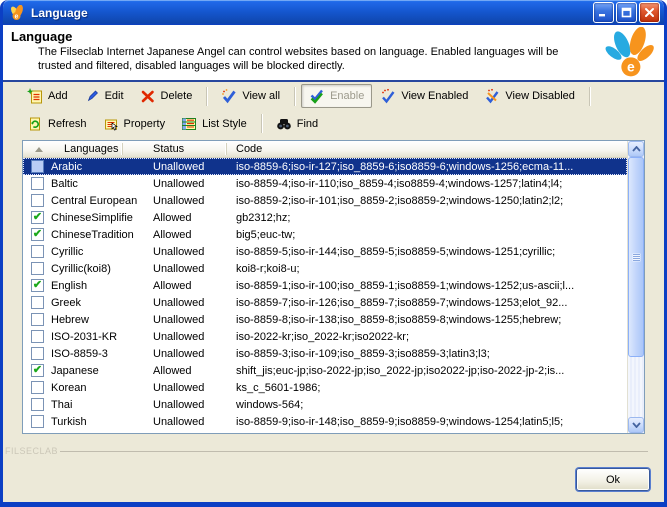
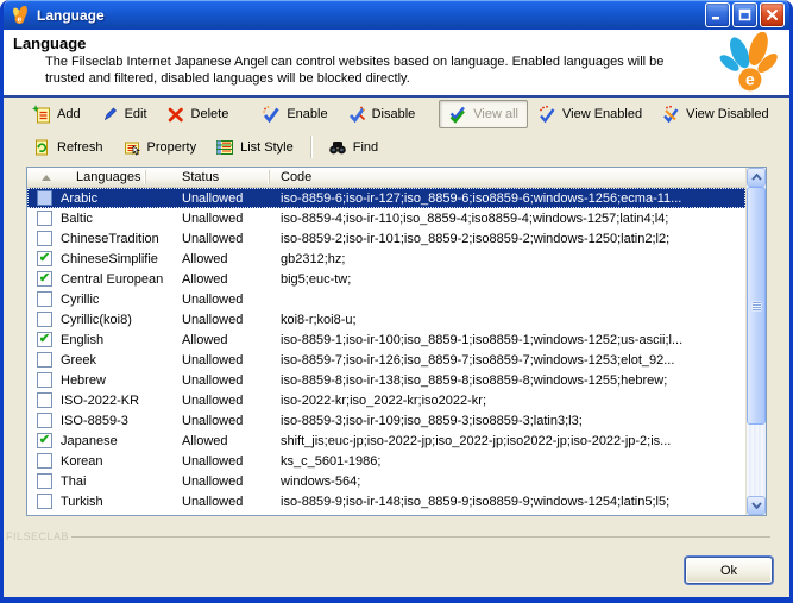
  Language
  Language
  The Filseclab Internet Japanese Angel can control websites based on language. Enabled languages will be trusted and filtered, disabled languages will be blocked directly.
  e
  Add
  Edit
  Delete
- View all
+ Enable
+ Disable
- Enable
+ View all
  View Enabled
  View Disabled
  Refresh
  Property
  List Style
  Find
  Languages
  Status
  Code
  Arabic
  Unallowed
  iso-8859-6;iso-ir-127;iso_8859-6;iso8859-6;windows-1256;ecma-11...
  Baltic
  Unallowed
  iso-8859-4;iso-ir-110;iso_8859-4;iso8859-4;windows-1257;latin4;l4;
- Central European
+ ChineseTradition
  Unallowed
  iso-8859-2;iso-ir-101;iso_8859-2;iso8859-2;windows-1250;latin2;l2;
  ✔
  ChineseSimplifie
  Allowed
  gb2312;hz;
  ✔
- ChineseTradition
+ Central European
  Allowed
  big5;euc-tw;
  Cyrillic
  Unallowed
- iso-8859-5;iso-ir-144;iso_8859-5;iso8859-5;windows-1251;cyrillic;
  Cyrillic(koi8)
  Unallowed
  koi8-r;koi8-u;
  ✔
  English
  Allowed
  iso-8859-1;iso-ir-100;iso_8859-1;iso8859-1;windows-1252;us-ascii;l...
  Greek
  Unallowed
  iso-8859-7;iso-ir-126;iso_8859-7;iso8859-7;windows-1253;elot_92...
  Hebrew
  Unallowed
  iso-8859-8;iso-ir-138;iso_8859-8;iso8859-8;windows-1255;hebrew;
- ISO-2031-KR
+ ISO-2022-KR
  Unallowed
  iso-2022-kr;iso_2022-kr;iso2022-kr;
  ISO-8859-3
  Unallowed
  iso-8859-3;iso-ir-109;iso_8859-3;iso8859-3;latin3;l3;
  ✔
  Japanese
  Allowed
  shift_jis;euc-jp;iso-2022-jp;iso_2022-jp;iso2022-jp;iso-2022-jp-2;is...
  Korean
  Unallowed
  ks_c_5601-1986;
  Thai
  Unallowed
  windows-564;
  Turkish
  Unallowed
  iso-8859-9;iso-ir-148;iso_8859-9;iso8859-9;windows-1254;latin5;l5;
  FILSECLAB
  Ok
